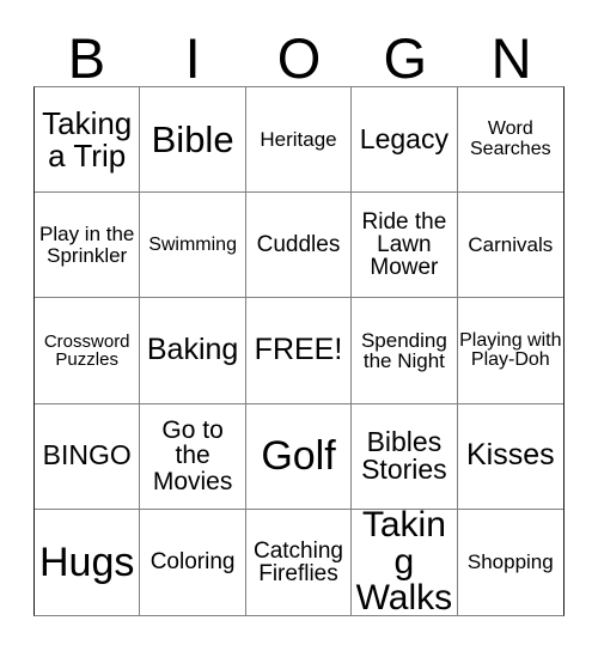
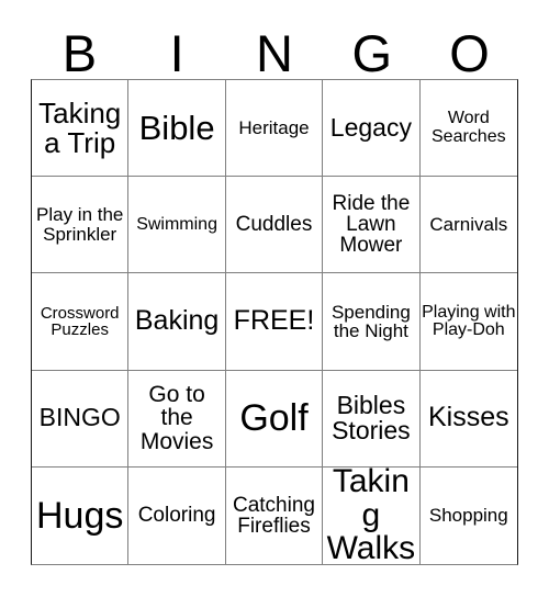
  B
  I
- O
+ N
  G
- N
+ O
  Taking a Trip
  Bible
  Heritage
  Legacy
  Word Searches
  Play in the Sprinkler
  Swimming
  Cuddles
  Ride the Lawn Mower
  Carnivals
  Crossword Puzzles
  Baking
  FREE!
  Spending the Night
  Playing with Play-Doh
  BINGO
  Go to the Movies
  Golf
  Bibles Stories
  Kisses
  Hugs
  Coloring
  Catching Fireflies
  Taking Walks
  Shopping
